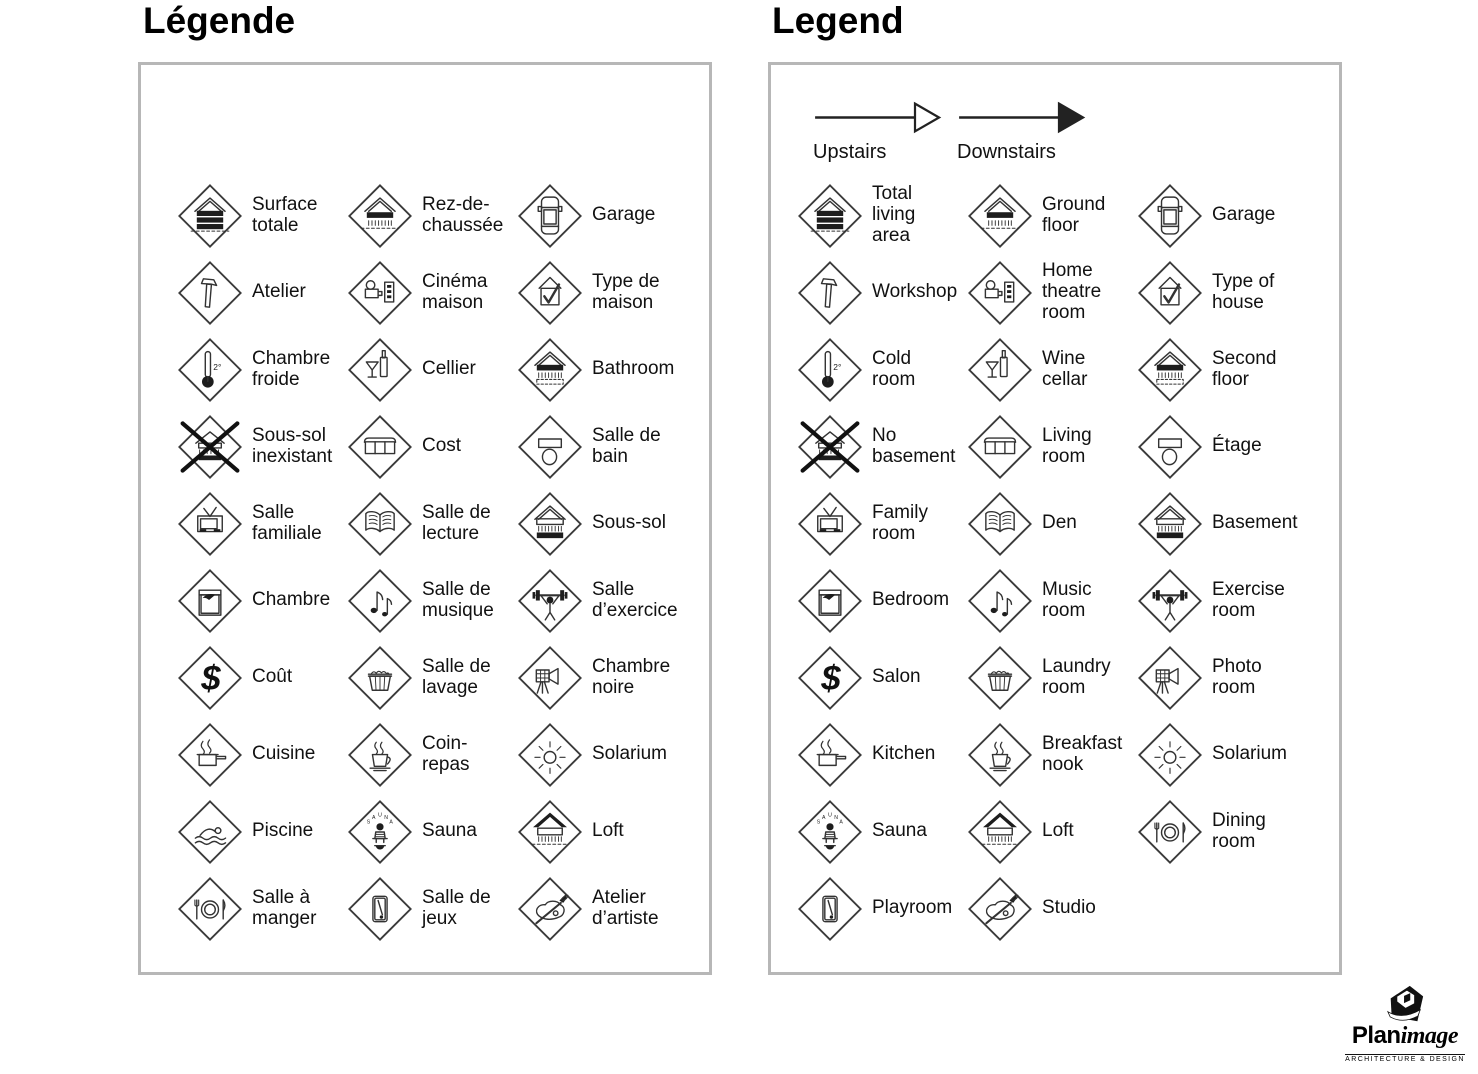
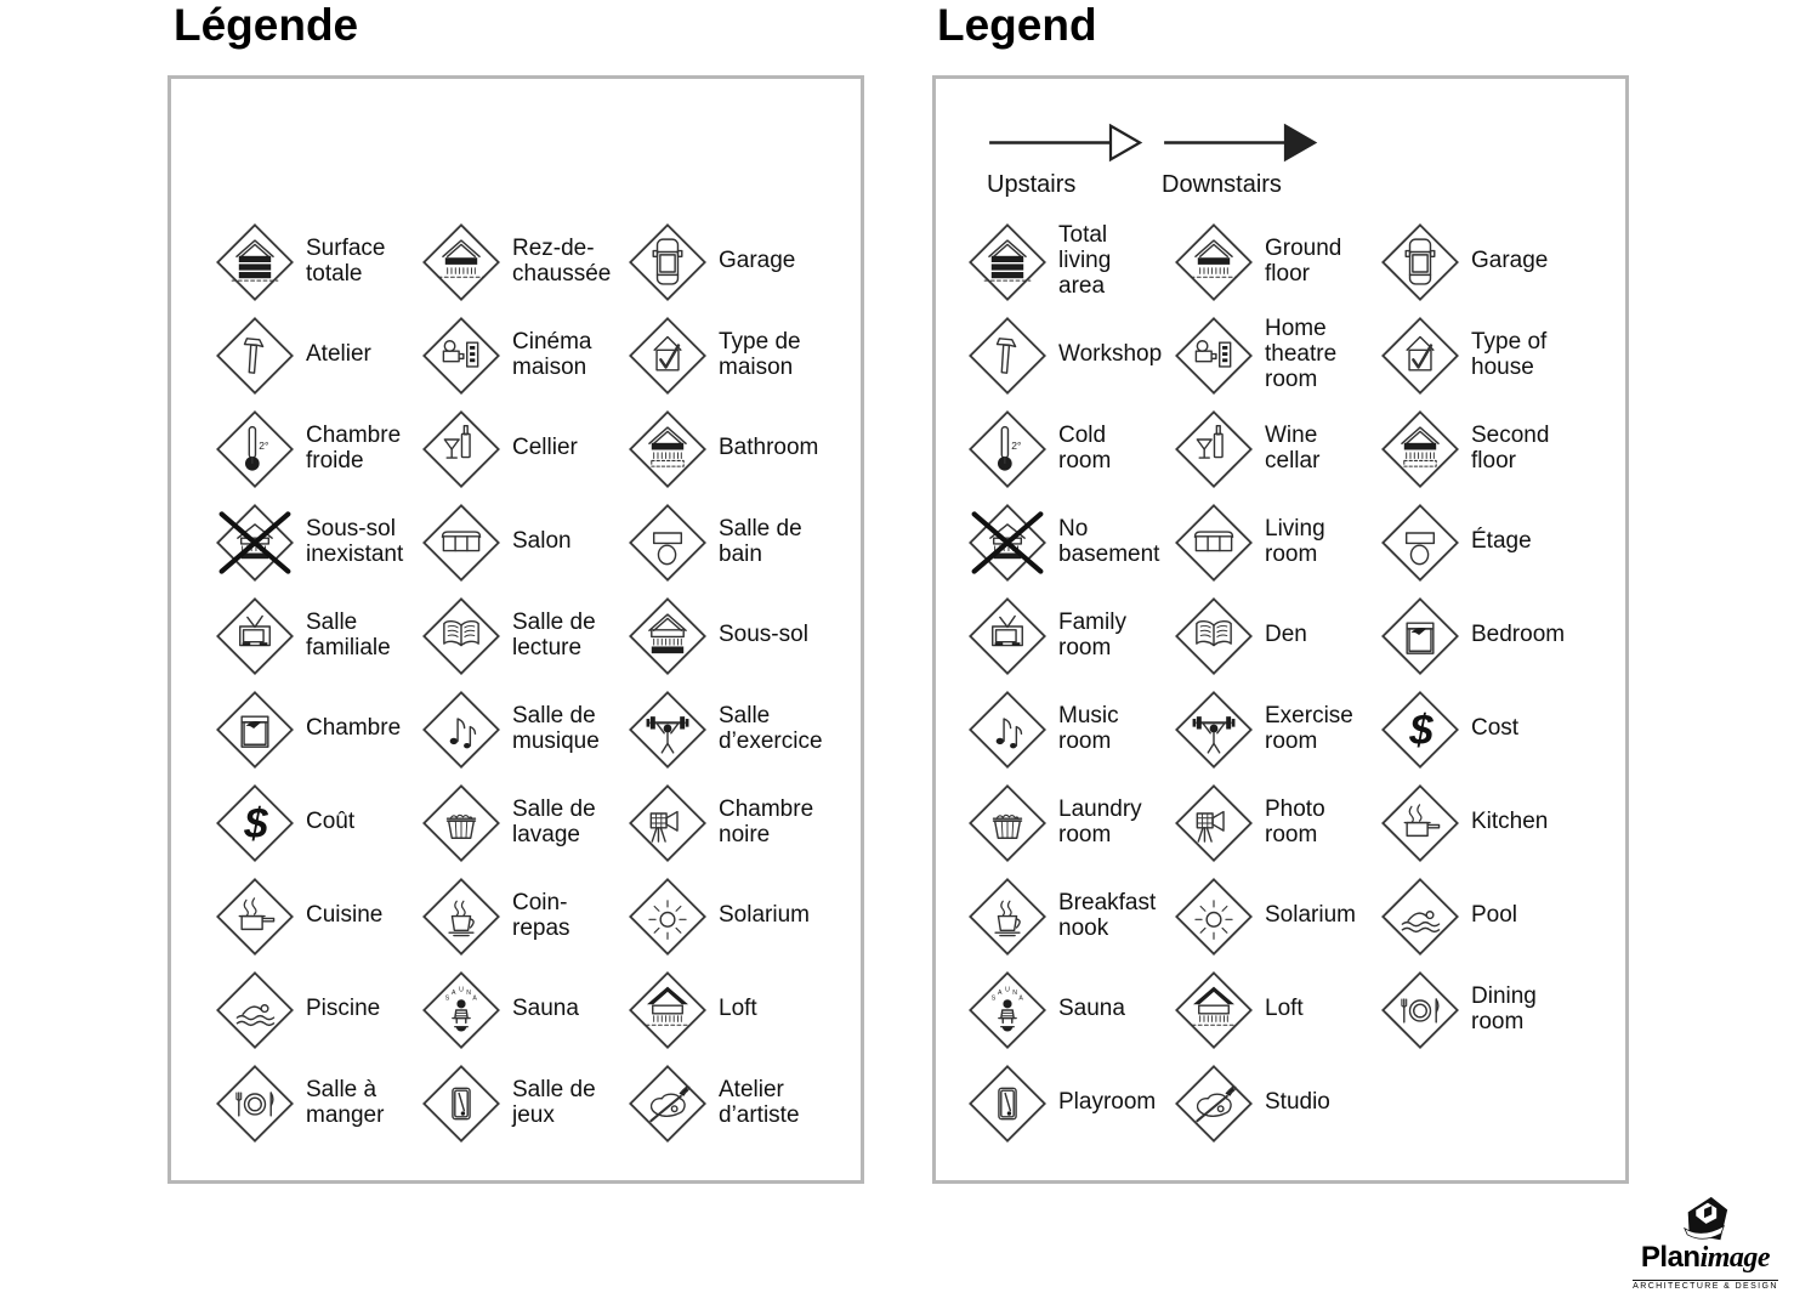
  Légende
  Legend
  Surface
  totale
  Rez-de-
  chaussée
  Garage
  Atelier
  Cinéma
  maison
  Type de
  maison
  2°
  Chambre
  froide
  Cellier
  Bathroom
  Sous-sol
  inexistant
- Cost
+ Salon
  Salle de
  bain
  Salle
  familiale
  Salle de
  lecture
  Sous-sol
  Chambre
  Salle de
  musique
  Salle
  d’exercice
  $
  Coût
  Salle de
  lavage
  Chambre
  noire
  Cuisine
  Coin-
  repas
  Solarium
  Piscine
  Sauna
  Loft
  Salle à
  manger
  Salle de
  jeux
  Atelier
  d’artiste
  Upstairs
  Downstairs
  Total
  living
  area
  Ground
  floor
  Garage
  Workshop
  Home
  theatre
  room
  Type of
  house
  2°
  Cold
  room
  Wine
  cellar
  Second
  floor
  No
  basement
  Living
  room
  Étage
  Family
  room
  Den
- Basement
  Bedroom
  Music
  room
  Exercise
  room
  $
- Salon
+ Cost
  Laundry
  room
  Photo
  room
  Kitchen
  Breakfast
  nook
  Solarium
+ Pool
  Sauna
  Loft
  Dining
  room
  Playroom
  Studio
  Planimage
